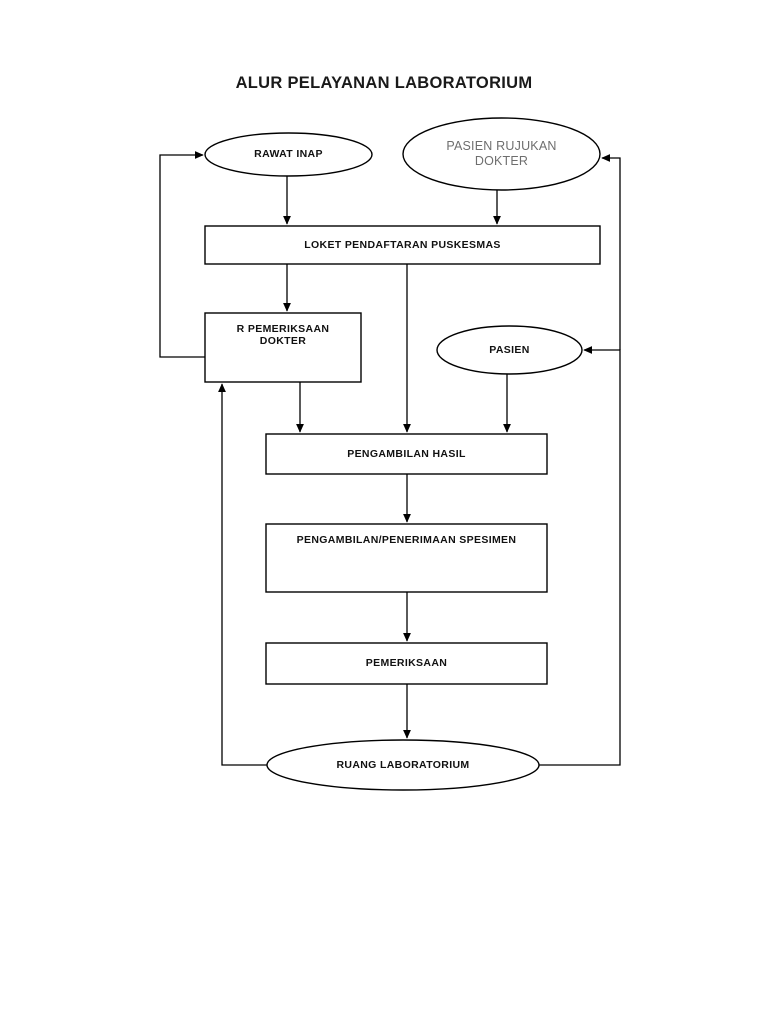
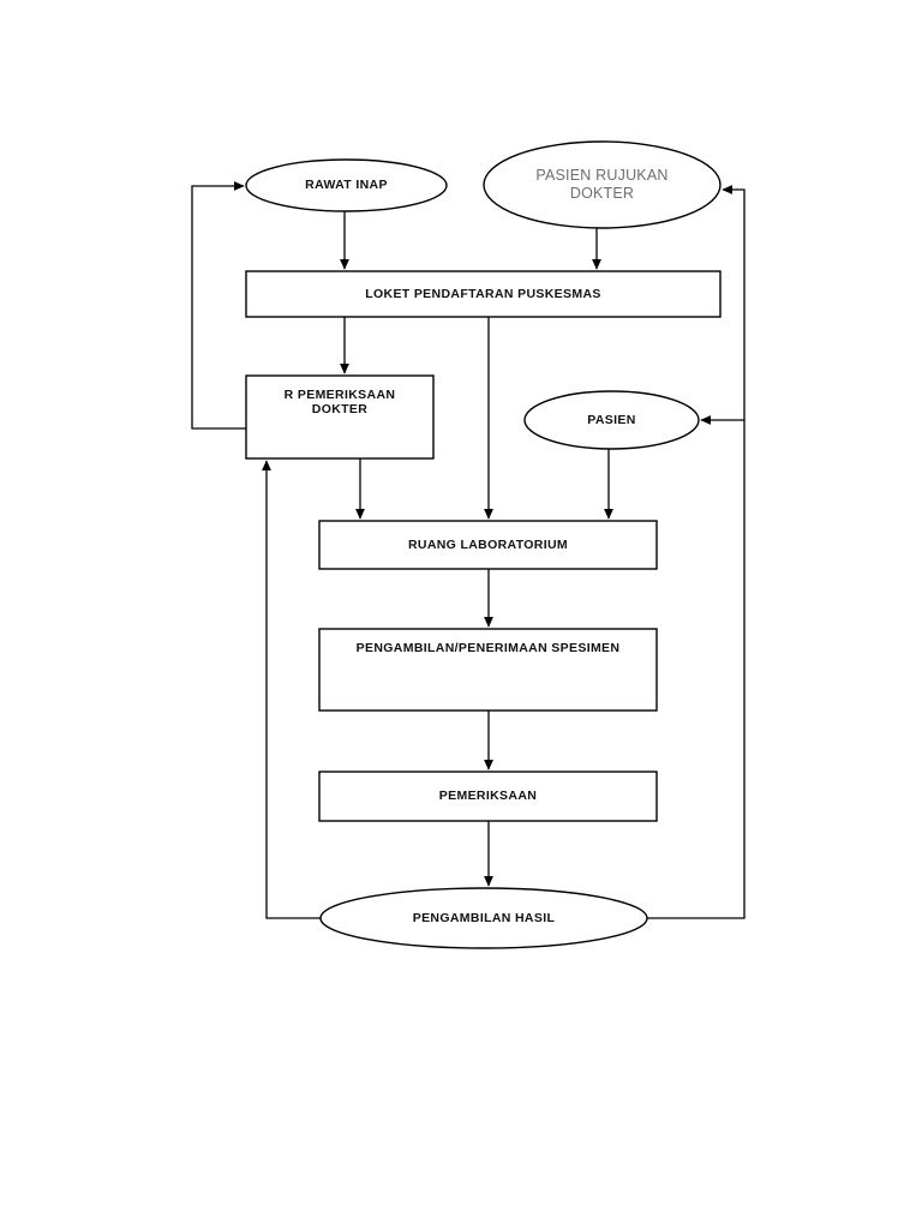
- ALUR PELAYANAN LABORATORIUM
  RAWAT INAP
  PASIEN RUJUKAN
  DOKTER
  LOKET PENDAFTARAN PUSKESMAS
  R PEMERIKSAAN
  DOKTER
  PASIEN
- PENGAMBILAN HASIL
+ RUANG LABORATORIUM
  PENGAMBILAN/PENERIMAAN SPESIMEN
  PEMERIKSAAN
- RUANG LABORATORIUM
+ PENGAMBILAN HASIL
